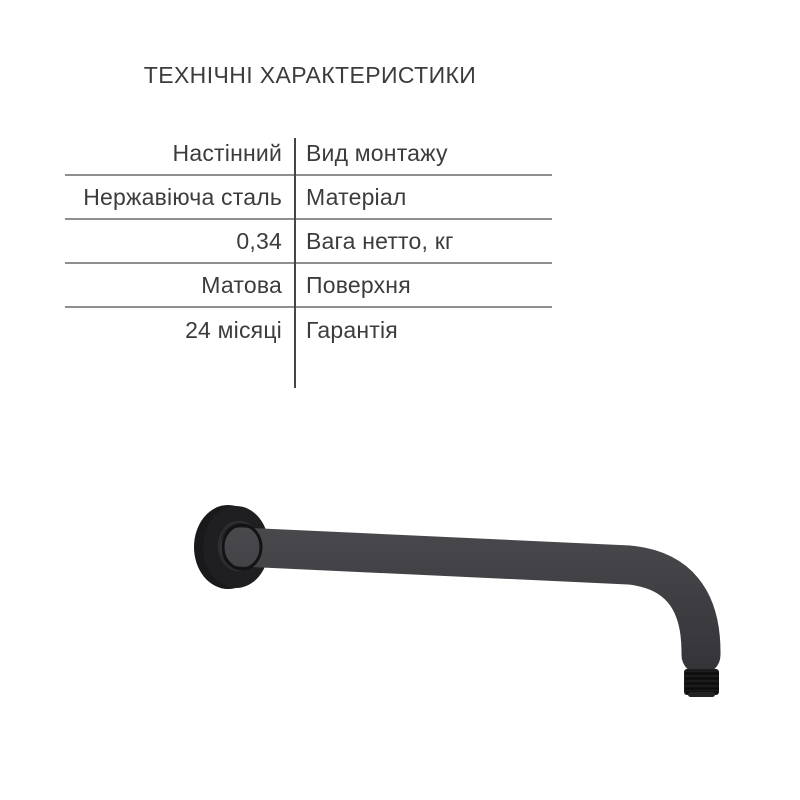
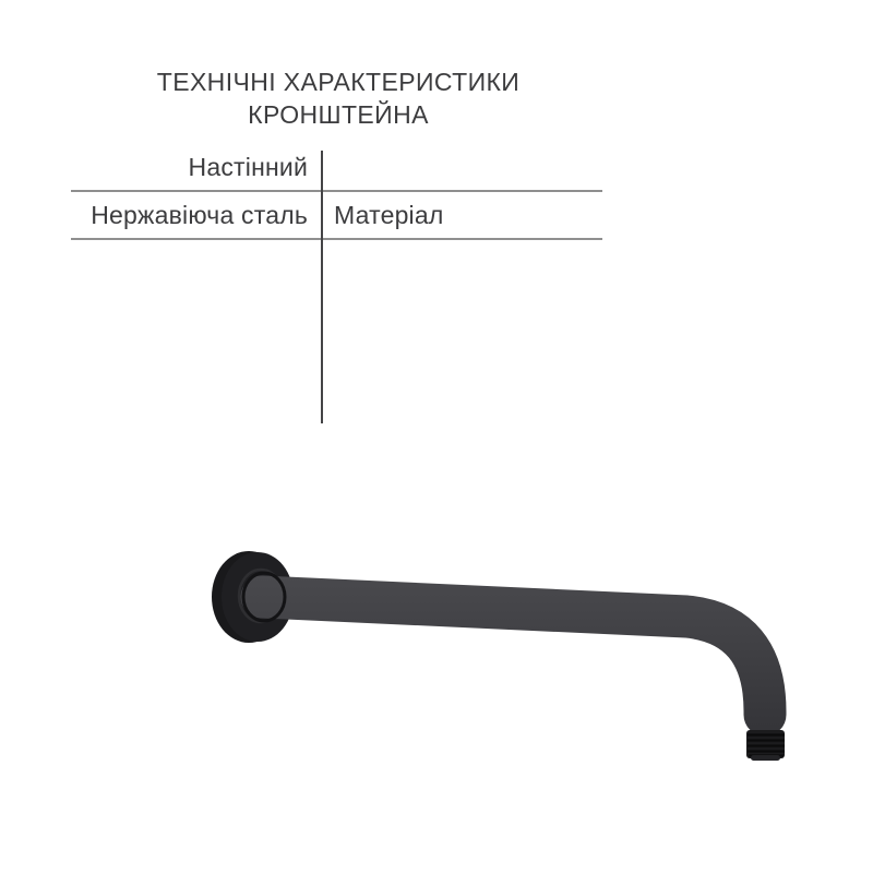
  ТЕХНІЧНІ ХАРАКТЕРИСТИКИ
+ КРОНШТЕЙНА
  Настінний
- Вид монтажу
  Нержавіюча сталь
  Матеріал
- 0,34
- Вага нетто, кг
- Матова
- Поверхня
- 24 місяці
- Гарантія
